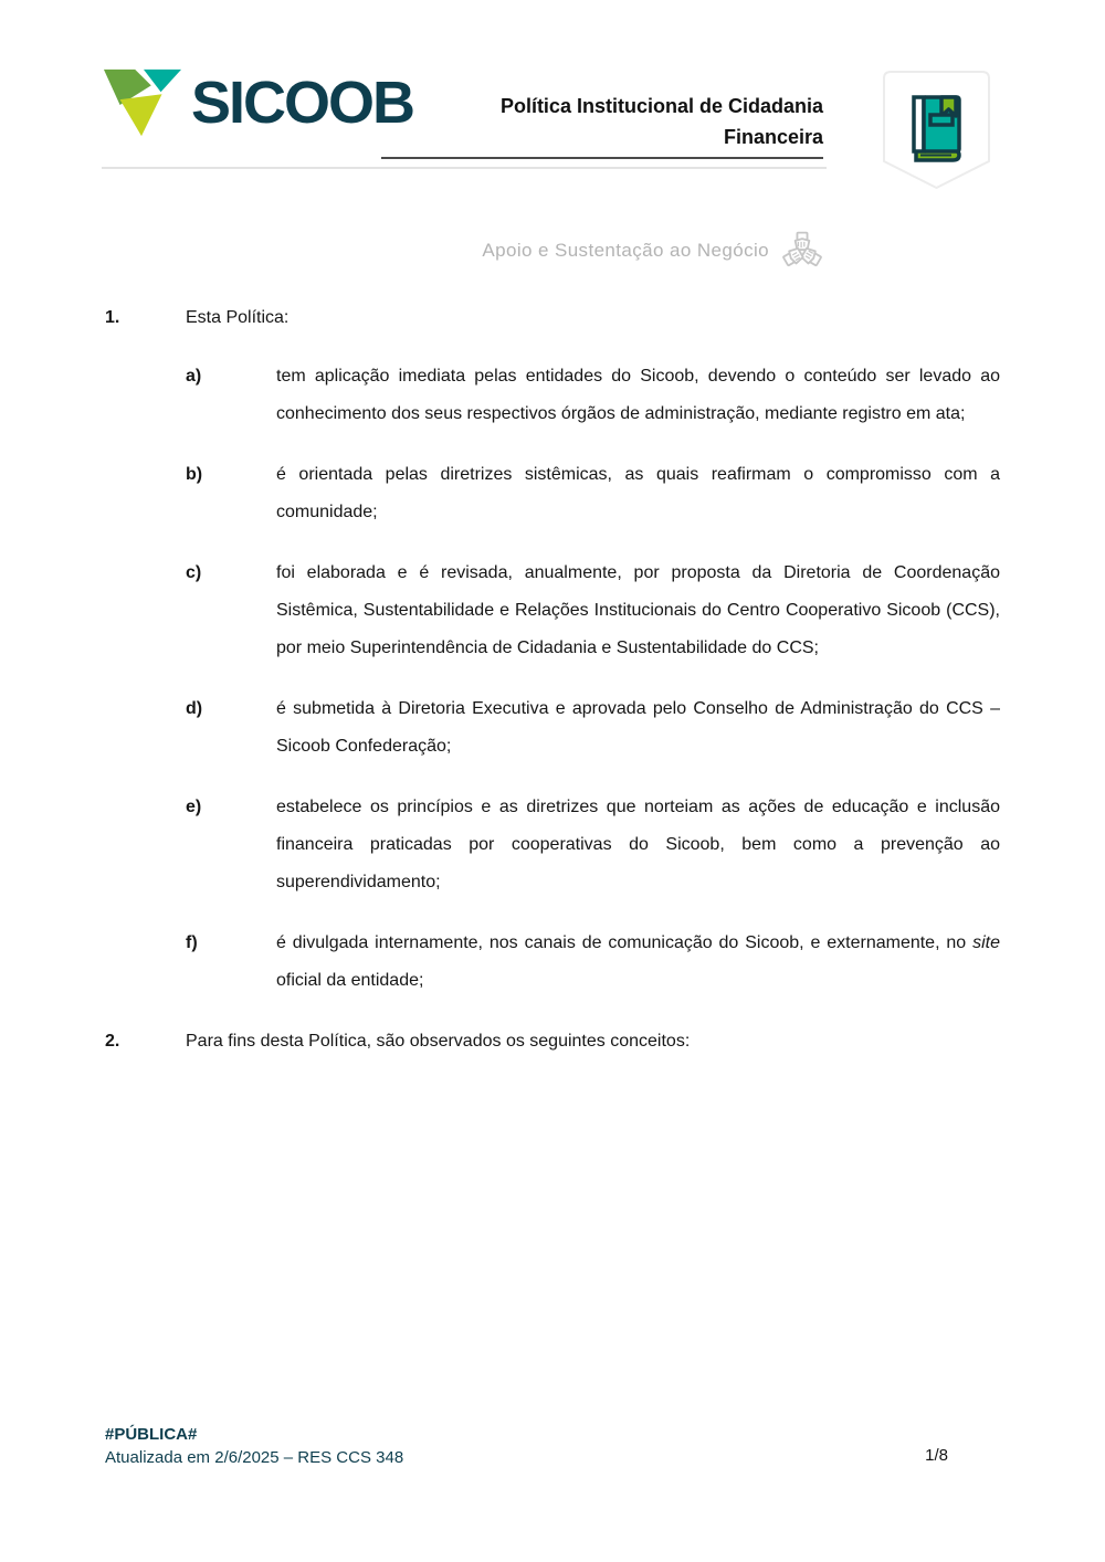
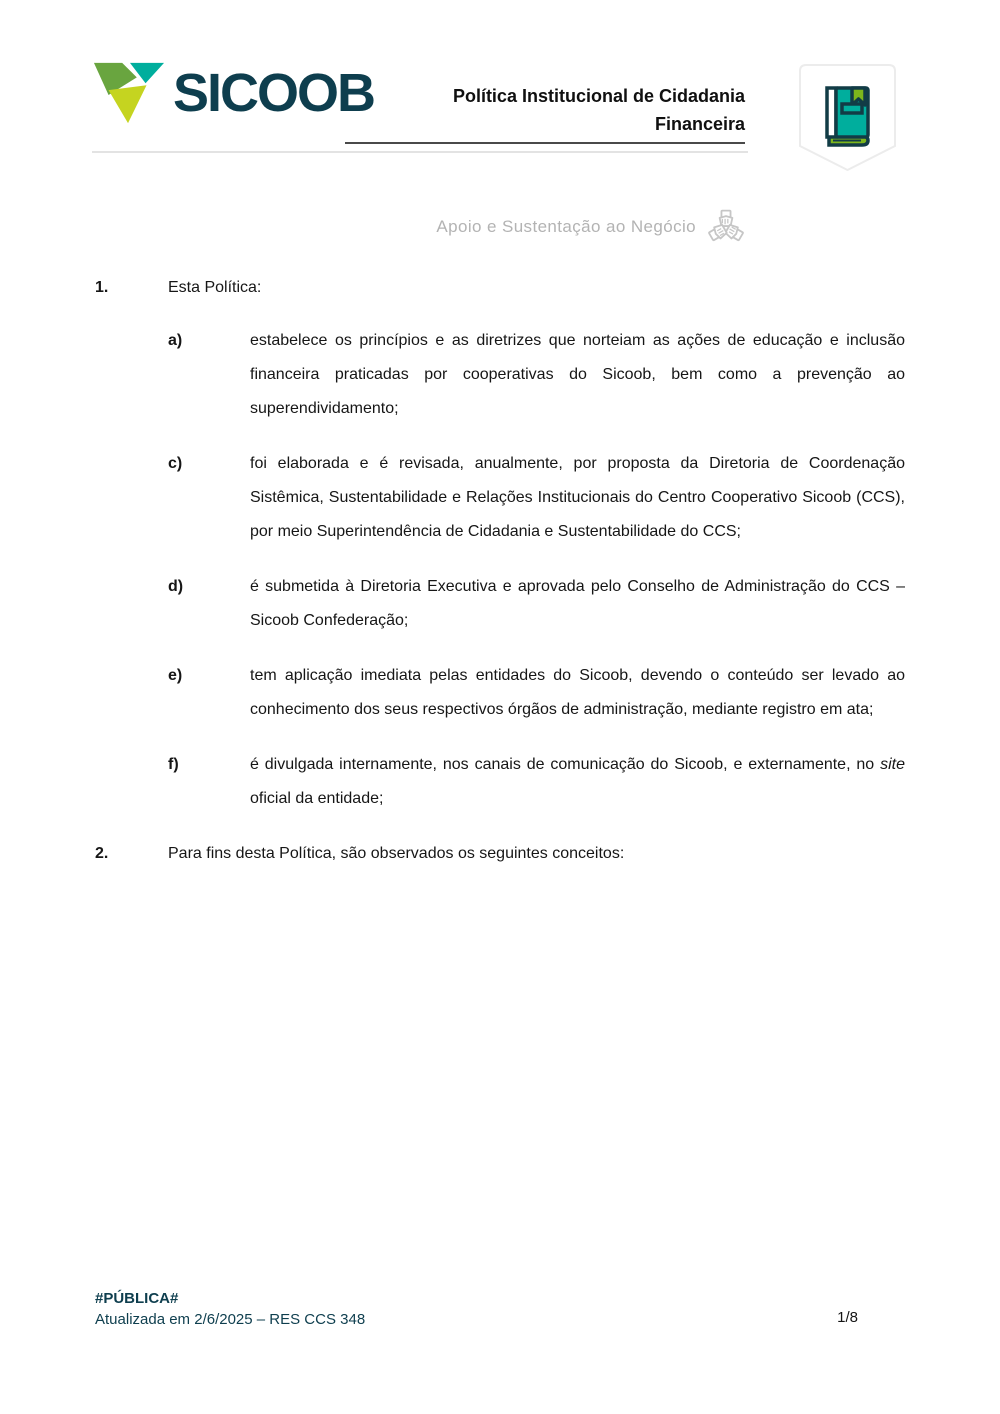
  SICOOB
  Política Institucional de Cidadania
  Financeira
  Apoio e Sustentação ao Negócio
  1.
  Esta Política:
  a)
- tem aplicação imediata pelas entidades do Sicoob, devendo o conteúdo ser levado ao conhecimento dos seus respectivos órgãos de administração, mediante registro em ata;
+ estabelece os princípios e as diretrizes que norteiam as ações de educação e inclusão financeira praticadas por cooperativas do Sicoob, bem como a prevenção ao superendividamento;
- b)
- é orientada pelas diretrizes sistêmicas, as quais reafirmam o compromisso com a comunidade;
  c)
  foi elaborada e é revisada, anualmente, por proposta da Diretoria de Coordenação Sistêmica, Sustentabilidade e Relações Institucionais do Centro Cooperativo Sicoob (CCS), por meio Superintendência de Cidadania e Sustentabilidade do CCS;
  d)
  é submetida à Diretoria Executiva e aprovada pelo Conselho de Administração do CCS – Sicoob Confederação;
  e)
- estabelece os princípios e as diretrizes que norteiam as ações de educação e inclusão financeira praticadas por cooperativas do Sicoob, bem como a prevenção ao superendividamento;
+ tem aplicação imediata pelas entidades do Sicoob, devendo o conteúdo ser levado ao conhecimento dos seus respectivos órgãos de administração, mediante registro em ata;
  f)
  é divulgada internamente, nos canais de comunicação do Sicoob, e externamente, no site oficial da entidade;
  2.
  Para fins desta Política, são observados os seguintes conceitos:
  #PÚBLICA#
  Atualizada em 2/6/2025 – RES CCS 348
  1/8
